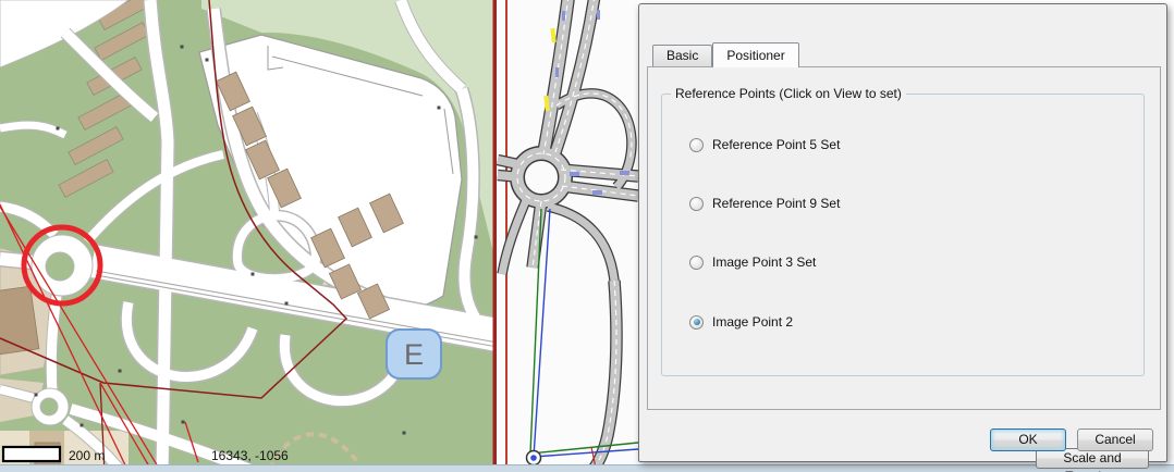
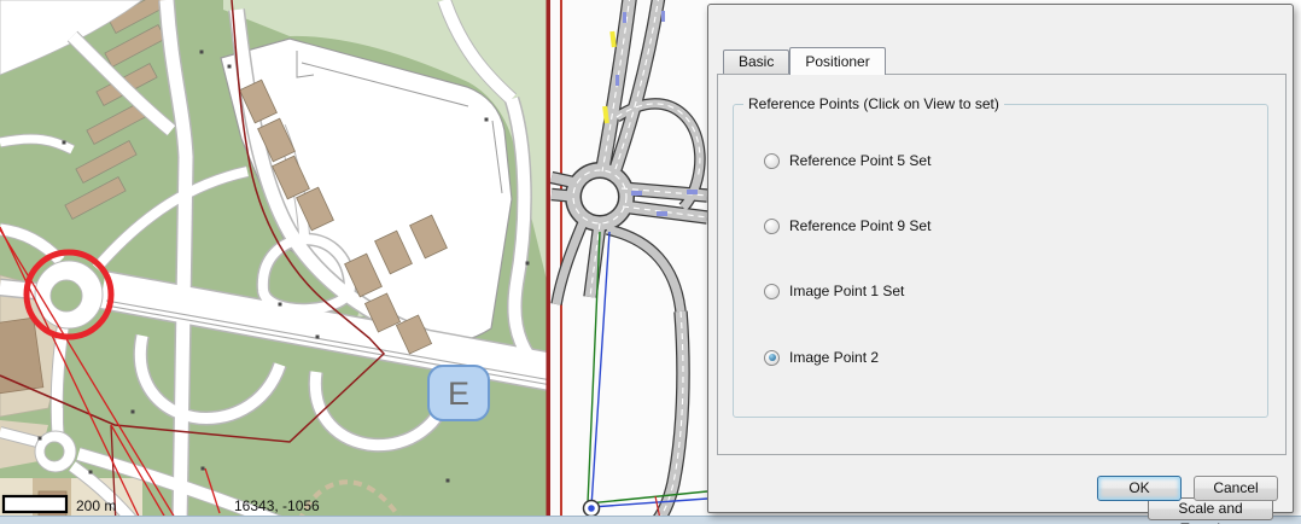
  E
  200 m
  16343, -1056
  Basic
  Positioner
  Reference Points (Click on View to set)
  Reference Point 5 Set
  Reference Point 9 Set
- Image Point 3 Set
+ Image Point 1 Set
  Image Point 2
  OK
  Cancel
